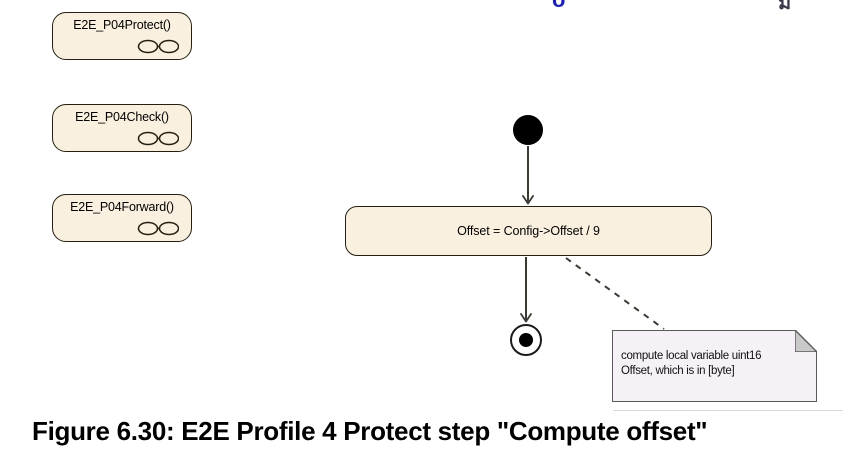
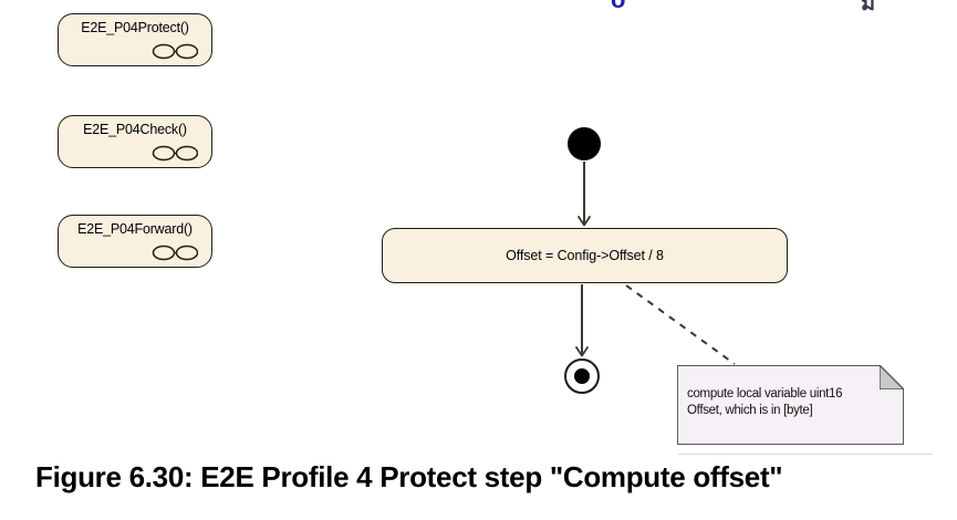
  ม
  E2E_P04Protect()
  E2E_P04Check()
  E2E_P04Forward()
- Offset = Config->Offset / 9
+ Offset = Config->Offset / 8
  compute local variable uint16
  Offset, which is in [byte]
  Figure 6.30: E2E Profile 4 Protect step "Compute offset"
